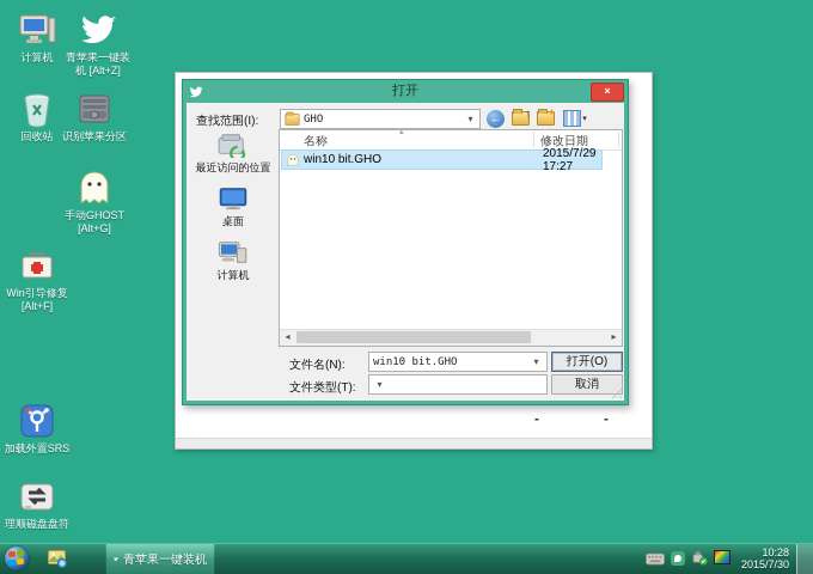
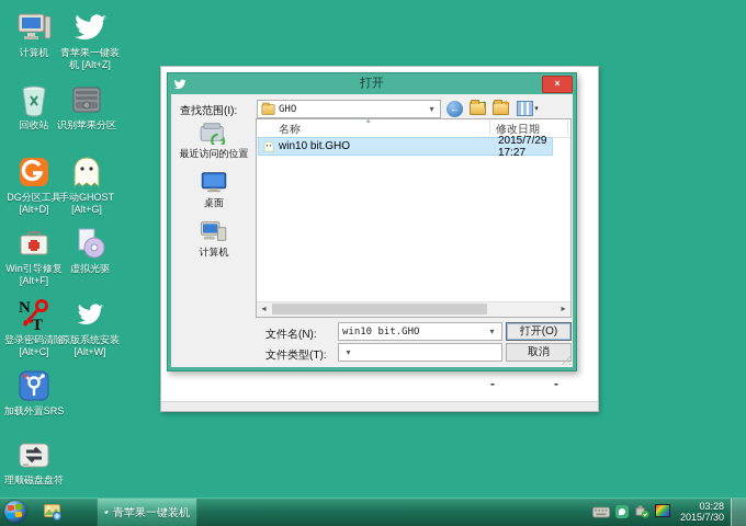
  计算机
  青苹果一键装机 [Alt+Z]
  回收站
  识别苹果分区
+ DG分区工具 [Alt+D]
  手动GHOST [Alt+G]
  Win引导修复 [Alt+F]
+ 虚拟光驱
+ N
+ T
+ 登录密码清除 [Alt+C]
+ 原版系统安装 [Alt+W]
  加载外置SRS
  理顺磁盘盘符
  -
  -
  打开
  ×
  查找范围(I):
  GHO
  ▾
  ←
  ↑
  ✦
  最近访问的位置
  桌面
  计算机
  名称
  修改日期
  win10 bit.GHO
  2015/7/29 17:27
  ◂
  ▸
  文件名(N):
  win10 bit.GHO
  ▾
  打开(O)
  文件类型(T):
  ▾
  取消
  青苹果一键装机
- 10:28
+ 03:28
  2015/7/30
